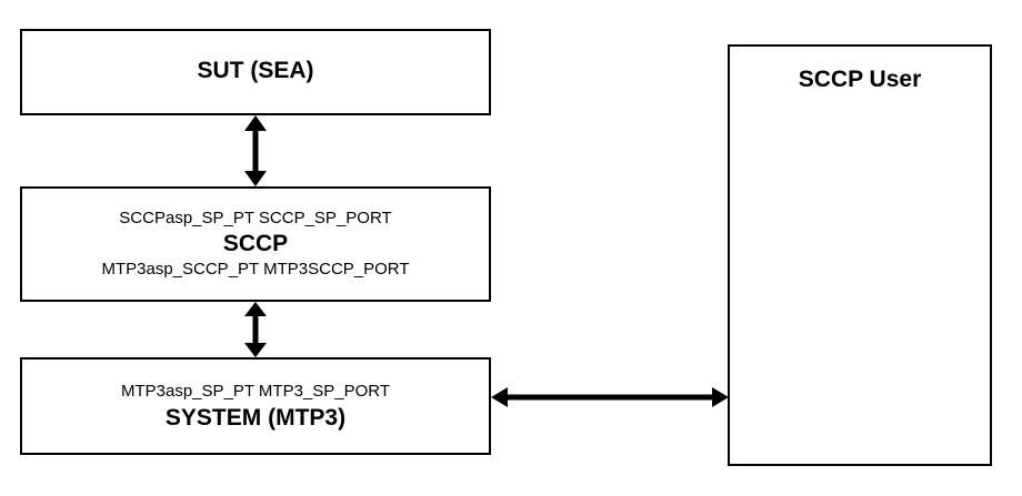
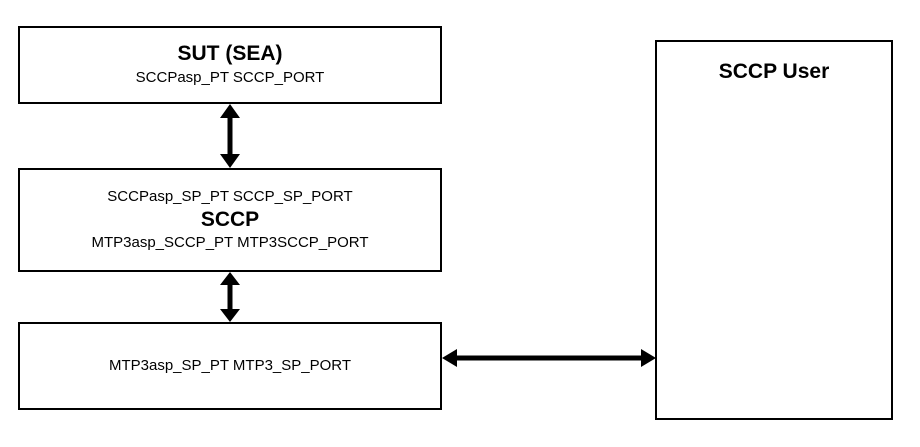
  SUT (SEA)
+ SCCPasp_PT SCCP_PORT
  SCCPasp_SP_PT SCCP_SP_PORT
  SCCP
  MTP3asp_SCCP_PT MTP3SCCP_PORT
  MTP3asp_SP_PT MTP3_SP_PORT
- SYSTEM (MTP3)
  SCCP User
